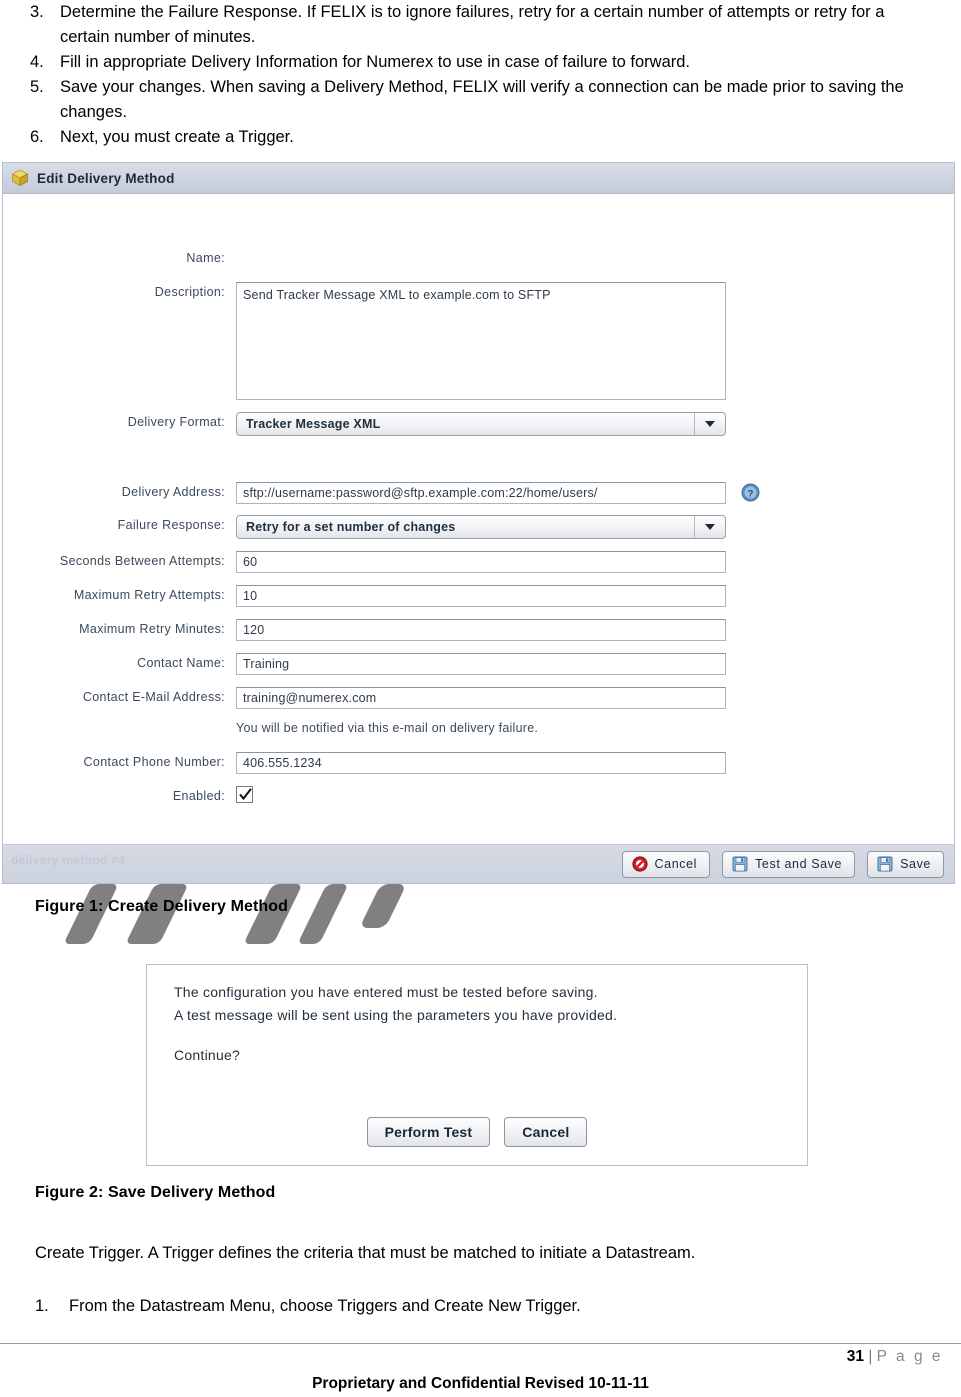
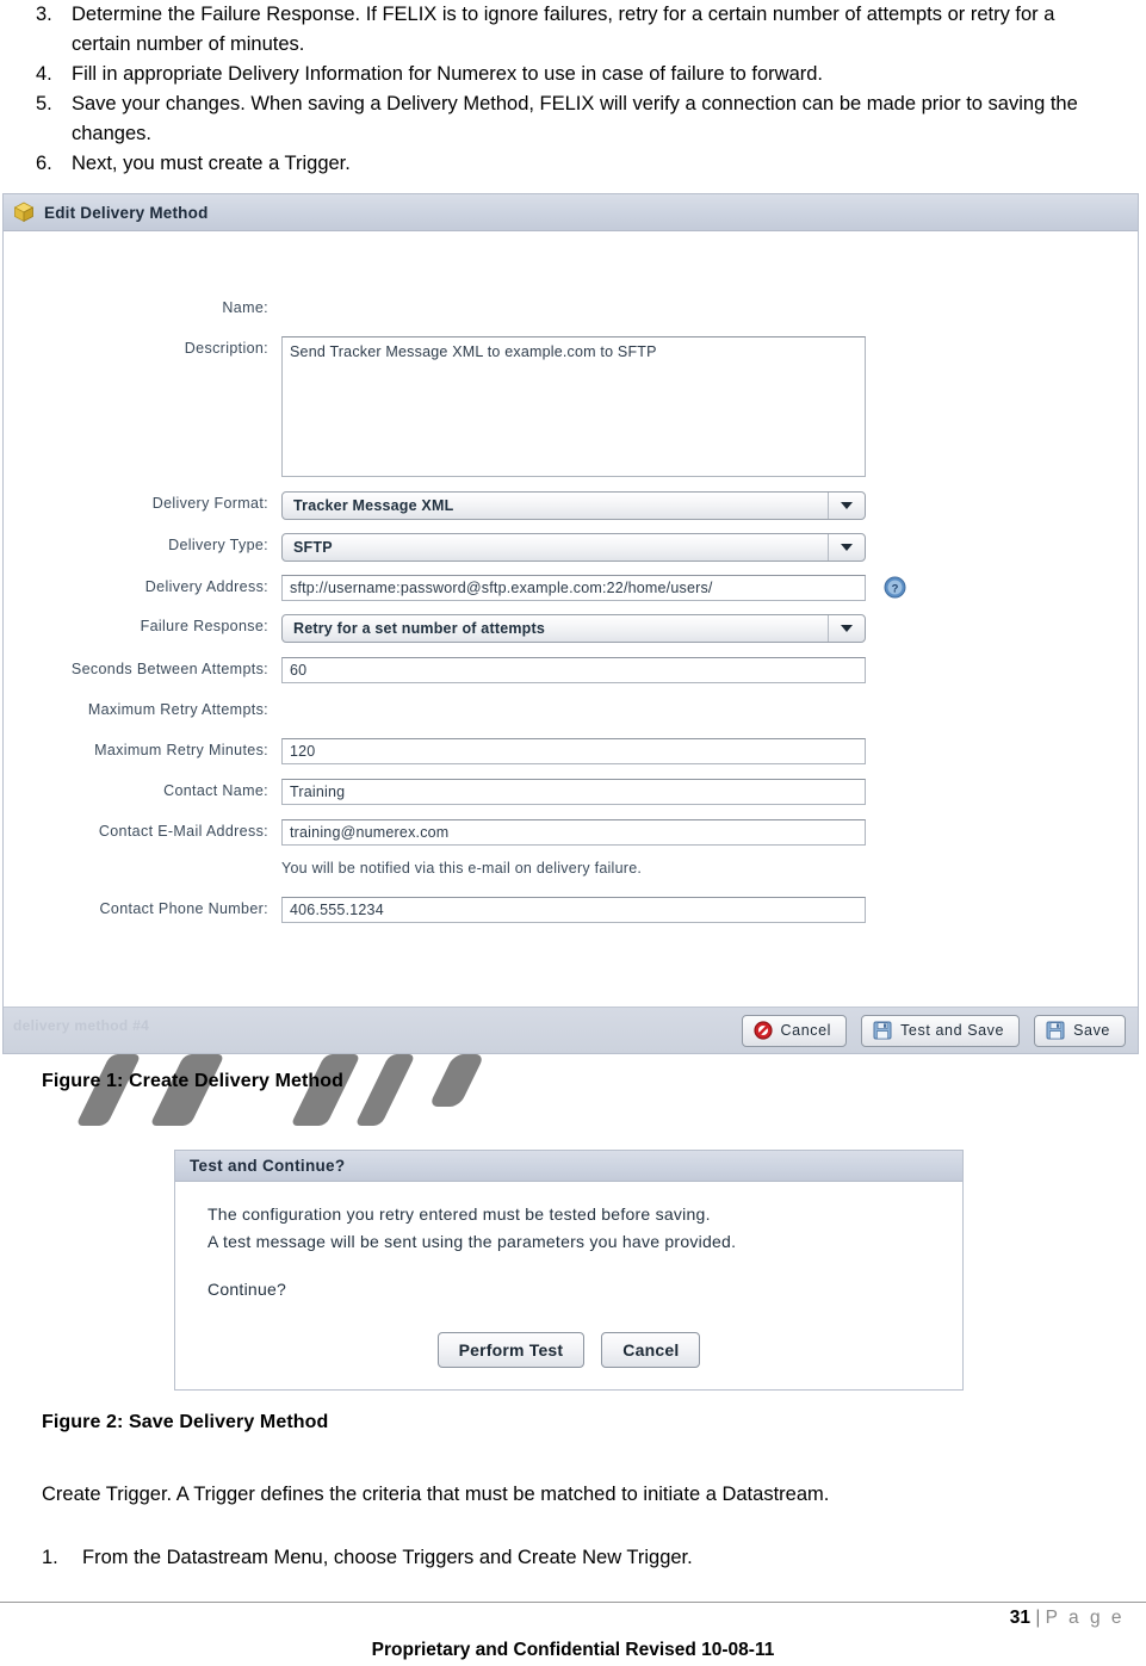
  3.
  Determine the Failure Response. If FELIX is to ignore failures, retry for a certain number of attempts or retry for a certain number of minutes.
  4.
  Fill in appropriate Delivery Information for Numerex to use in case of failure to forward.
  5.
  Save your changes. When saving a Delivery Method, FELIX will verify a connection can be made prior to saving the changes.
  6.
  Next, you must create a Trigger.
  Edit Delivery Method
  Name:
  Description:
  Send Tracker Message XML to example.com to SFTP
  Delivery Format:
  Tracker Message XML
+ Delivery Type:
+ SFTP
  Delivery Address:
  sftp://username:password@sftp.example.com:22/home/users/
  ?
  Failure Response:
- Retry for a set number of changes
+ Retry for a set number of attempts
  Seconds Between Attempts:
  60
  Maximum Retry Attempts:
- 10
  Maximum Retry Minutes:
  120
  Contact Name:
  Training
  Contact E-Mail Address:
  training@numerex.com
  You will be notified via this e-mail on delivery failure.
  Contact Phone Number:
  406.555.1234
- Enabled:
  Cancel
  Test and Save
  Save
  Figure 1: Create Delivery Method
+ Test and Continue?
- The configuration you have entered must be tested before saving.
+ The configuration you retry entered must be tested before saving.
  A test message will be sent using the parameters you have provided.
  Continue?
  Perform Test
  Cancel
  Figure 2: Save Delivery Method
  Create Trigger. A Trigger defines the criteria that must be matched to initiate a Datastream.
  1.
  From the Datastream Menu, choose Triggers and Create New Trigger.
  31 | P a g e
- Proprietary and Confidential Revised 10-11-11
+ Proprietary and Confidential Revised 10-08-11
